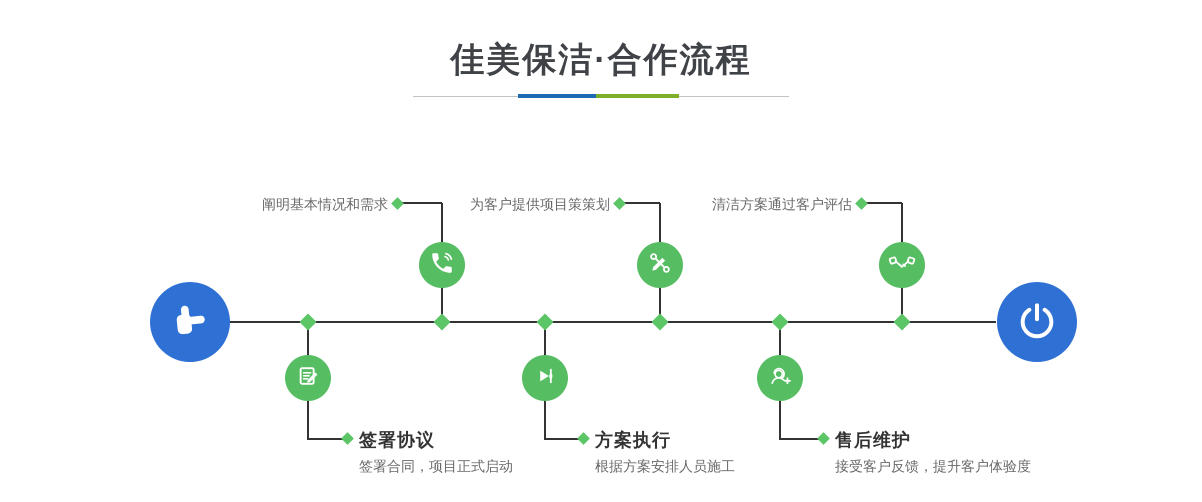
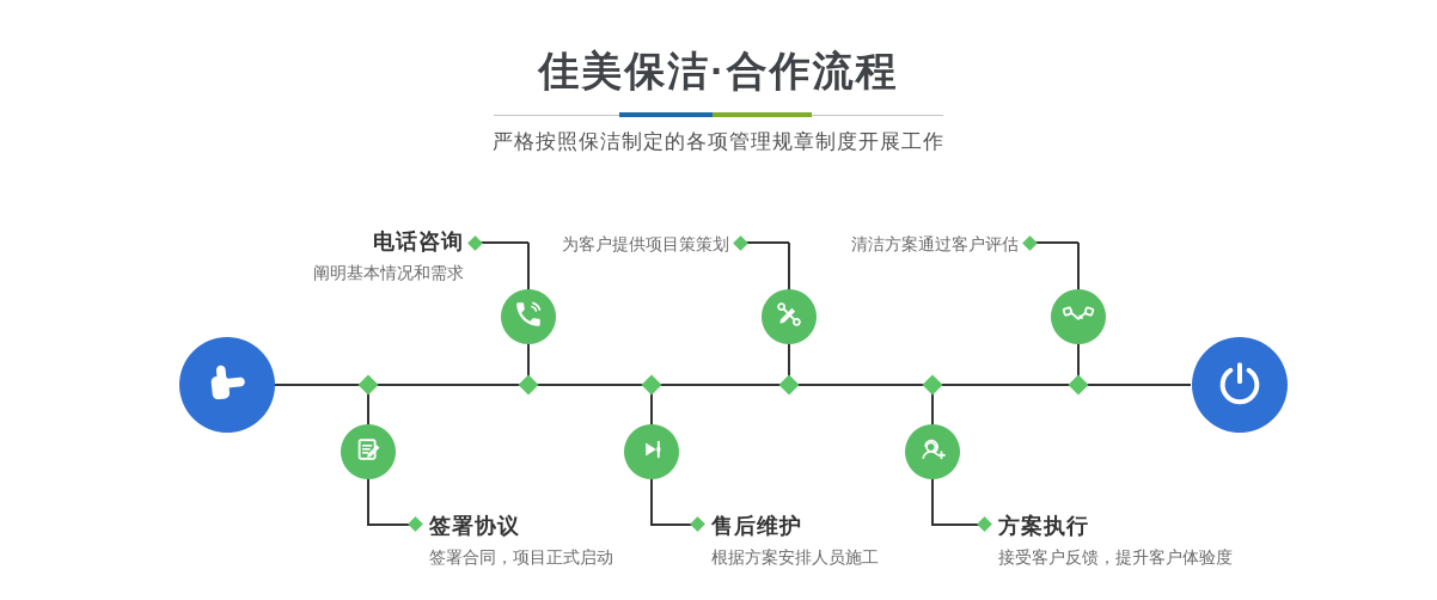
  佳美保洁·合作流程
+ 严格按照保洁制定的各项管理规章制度开展工作
+ 电话咨询
  阐明基本情况和需求
  为客户提供项目策策划
  清洁方案通过客户评估
  签署协议
  签署合同，项目正式启动
- 方案执行
+ 售后维护
  根据方案安排人员施工
- 售后维护
+ 方案执行
  接受客户反馈，提升客户体验度
